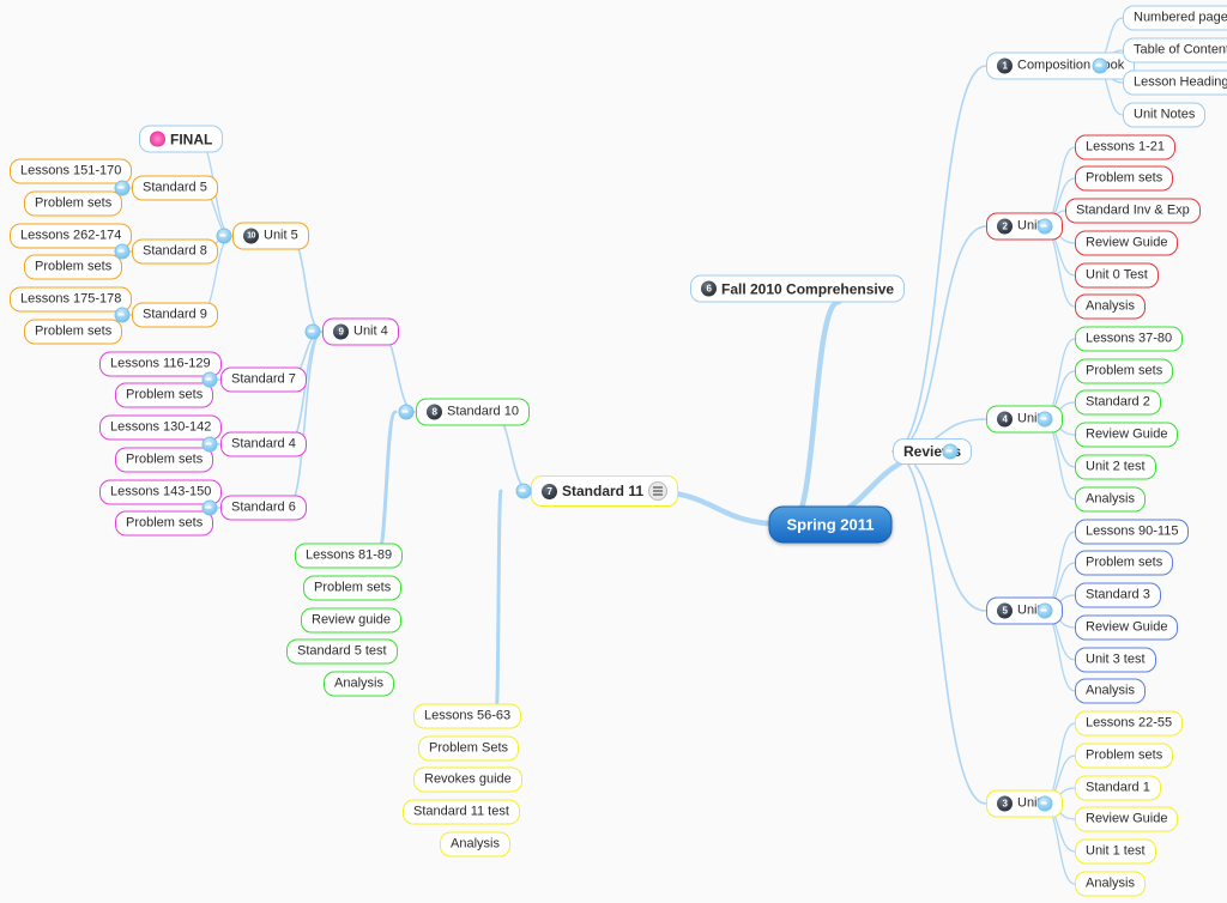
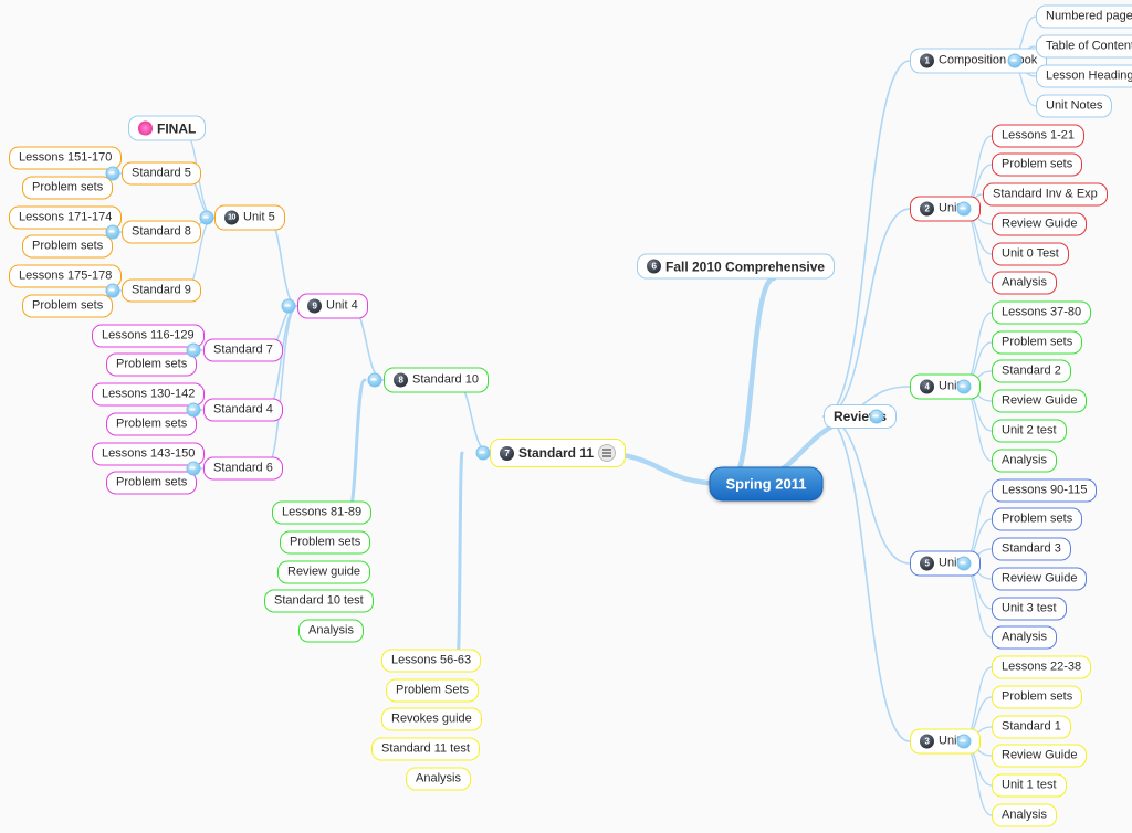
  Spring 2011
  Revie
  1
  Compositionok
  Numbered page
  Table of Conten
  Lesson Heading
  Unit Notes
  2
  Lessons 1-21
  Problem sets
  Standard Inv & Exp
  Review Guide
  Unit 0 Test
  Analysis
  4
  Lessons 37-80
  Problem sets
  Standard 2
  Review Guide
  Unit 2 test
  Analysis
  5
  Lessons 90-115
  Problem sets
  Standard 3
  Review Guide
  Unit 3 test
  Analysis
  3
- Lessons 22-55
+ Lessons 22-38
  Problem sets
  Standard 1
  Review Guide
  Unit 1 test
  Analysis
  6
  Fall 2010 Comprehensive
  7
  Standard 11
  Lessons 56-63
  Problem Sets
  Revokes guide
  Standard 11 test
  Analysis
  8
  Standard 10
  Lessons 81-89
  Problem sets
  Review guide
- Standard 5 test
+ Standard 10 test
  Analysis
  9
  Unit 4
  Standard 7
  Lessons 116-129
  Problem sets
  Standard 4
  Lessons 130-142
  Problem sets
  Standard 6
  Lessons 143-150
  Problem sets
  Unit 5
  FINAL
  Standard 5
  Lessons 151-170
  Problem sets
  Standard 8
- Lessons 262-174
+ Lessons 171-174
  Problem sets
  Standard 9
  Lessons 175-178
  Problem sets
